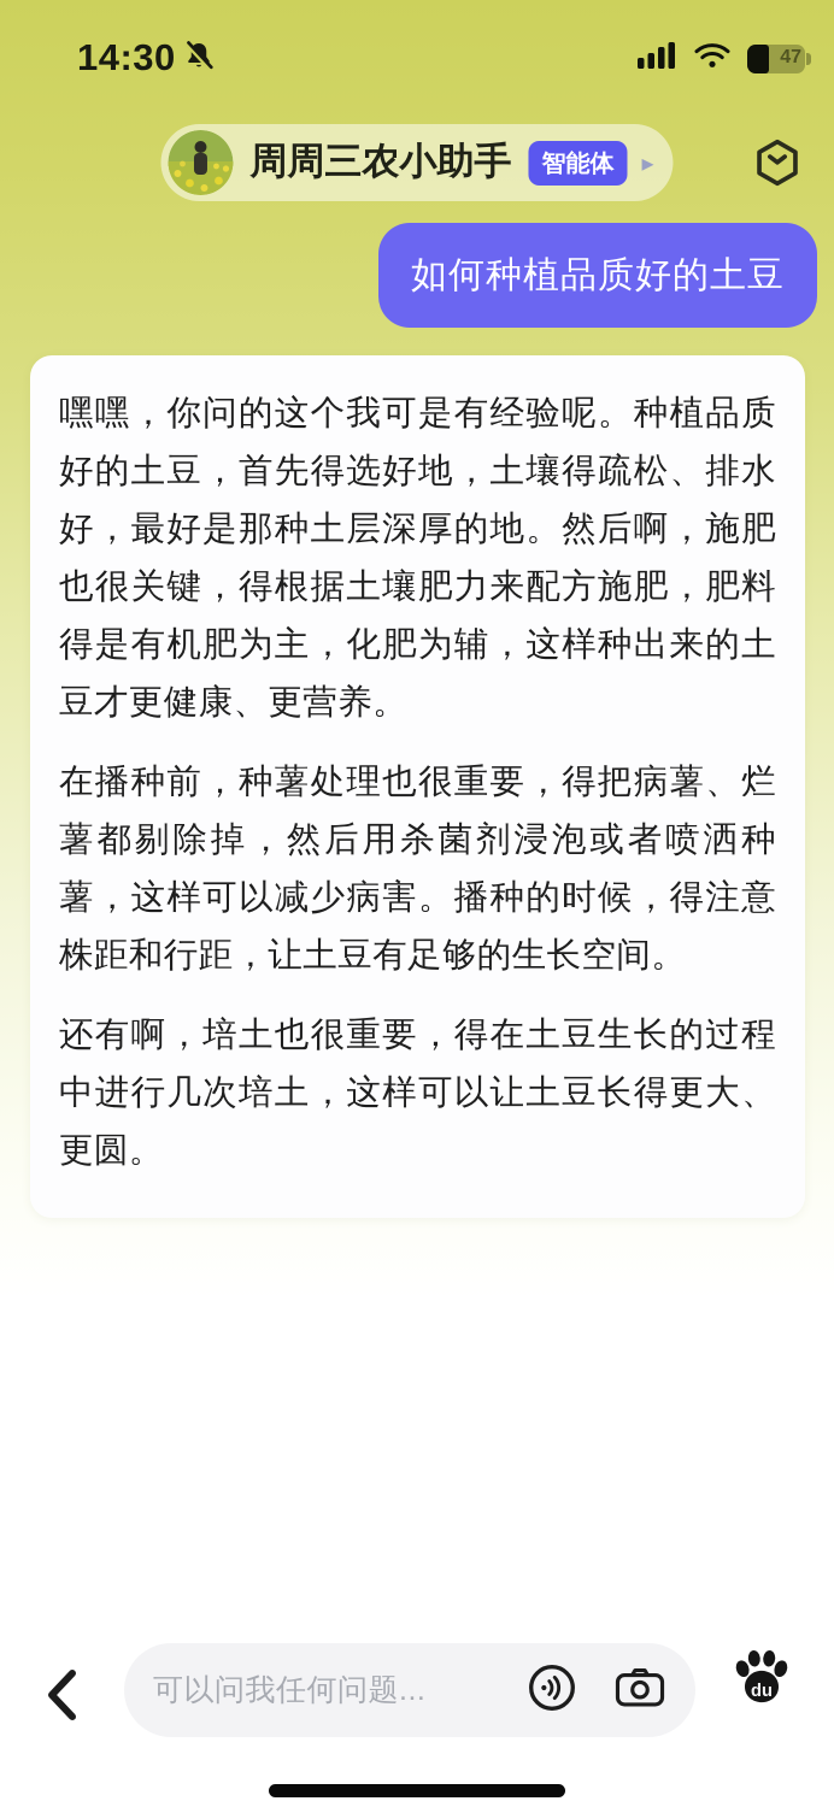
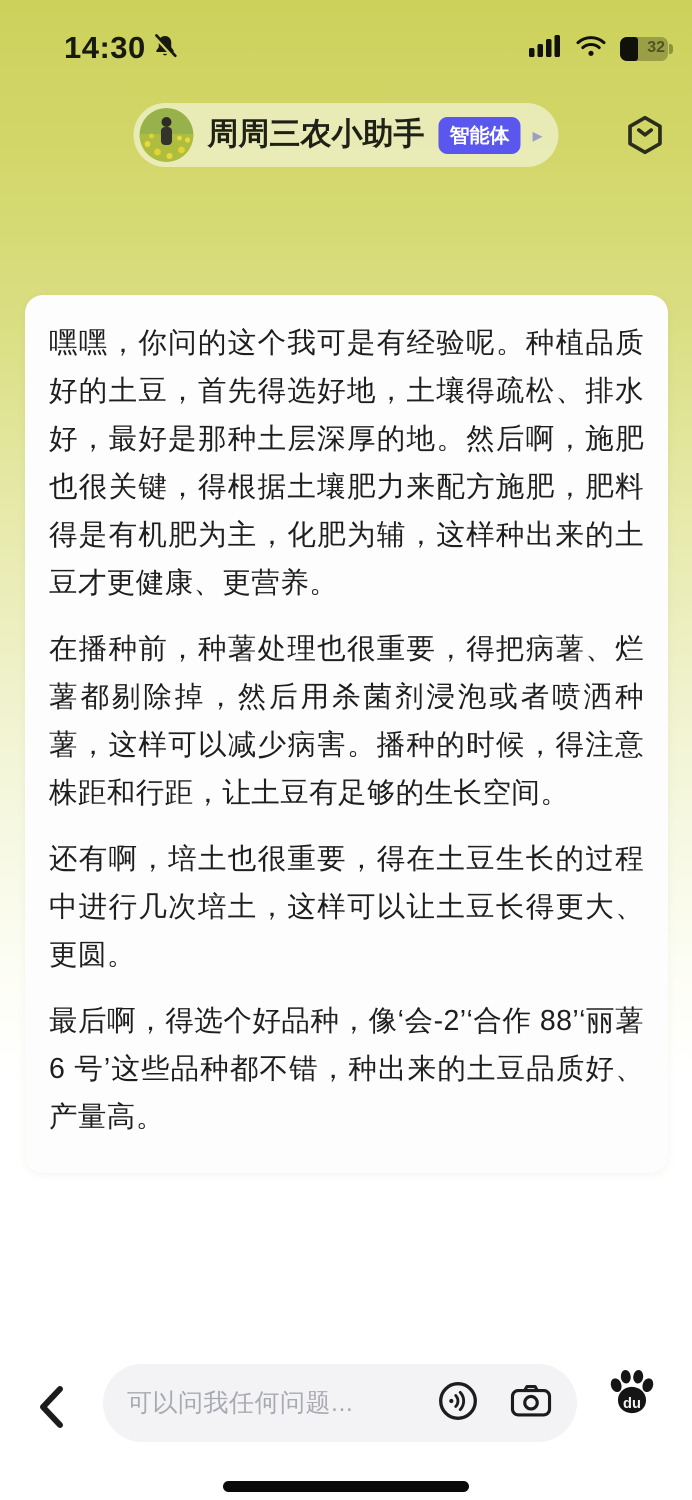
  14:30
- 47
+ 32
  周周三农小助手
  智能体
  ▸
- 如何种植品质好的土豆
  嘿嘿，你问的这个我可是有经验呢。种植品质好的土豆，首先得选好地，土壤得疏松、排水好，最好是那种土层深厚的地。然后啊，施肥也很关键，得根据土壤肥力来配方施肥，肥料得是有机肥为主，化肥为辅，这样种出来的土豆才更健康、更营养。
  在播种前，种薯处理也很重要，得把病薯、烂薯都剔除掉，然后用杀菌剂浸泡或者喷洒种薯，这样可以减少病害。播种的时候，得注意株距和行距，让土豆有足够的生长空间。
  还有啊，培土也很重要，得在土豆生长的过程中进行几次培土，这样可以让土豆长得更大、更圆。
+ 最后啊，得选个好品种，像‘会-2’‘合作 88’‘丽薯 6 号’这些品种都不错，种出来的土豆品质好、产量高。
  可以问我任何问题...
  du
